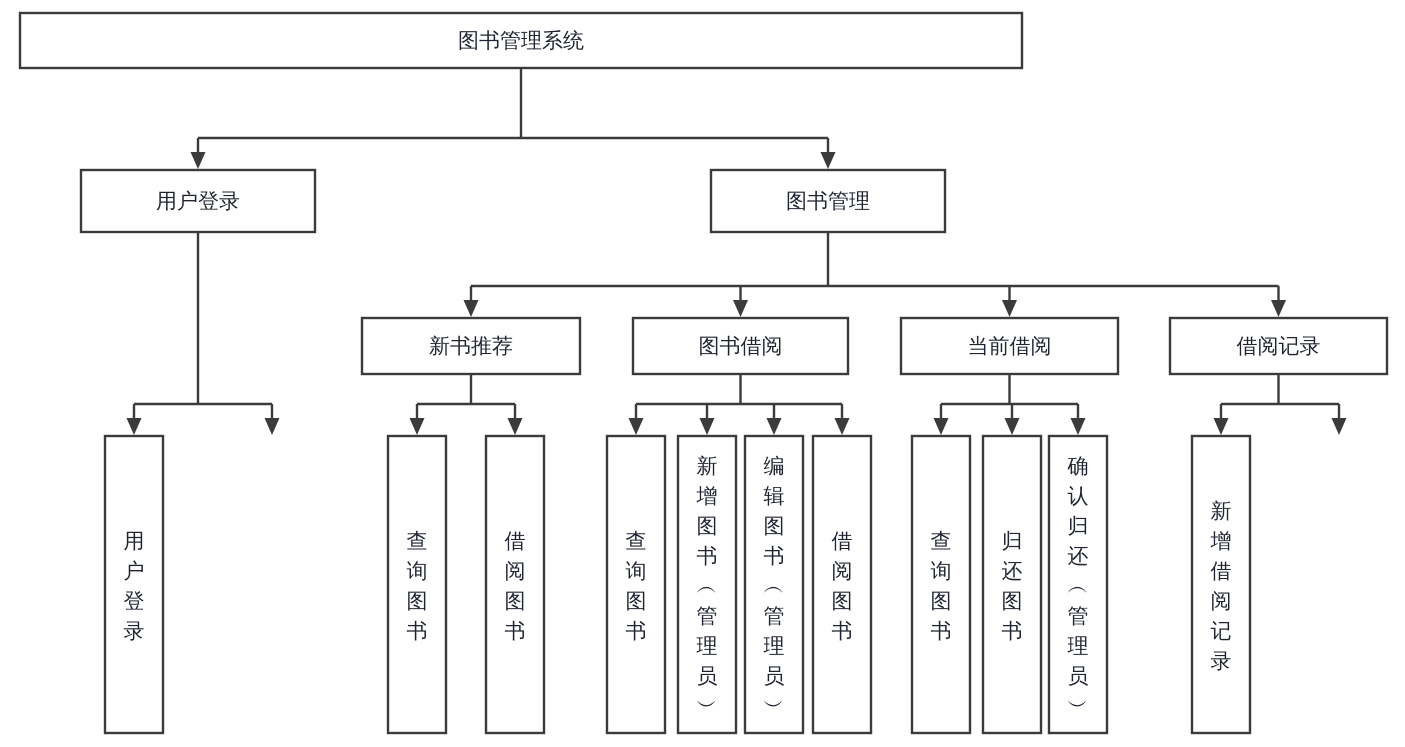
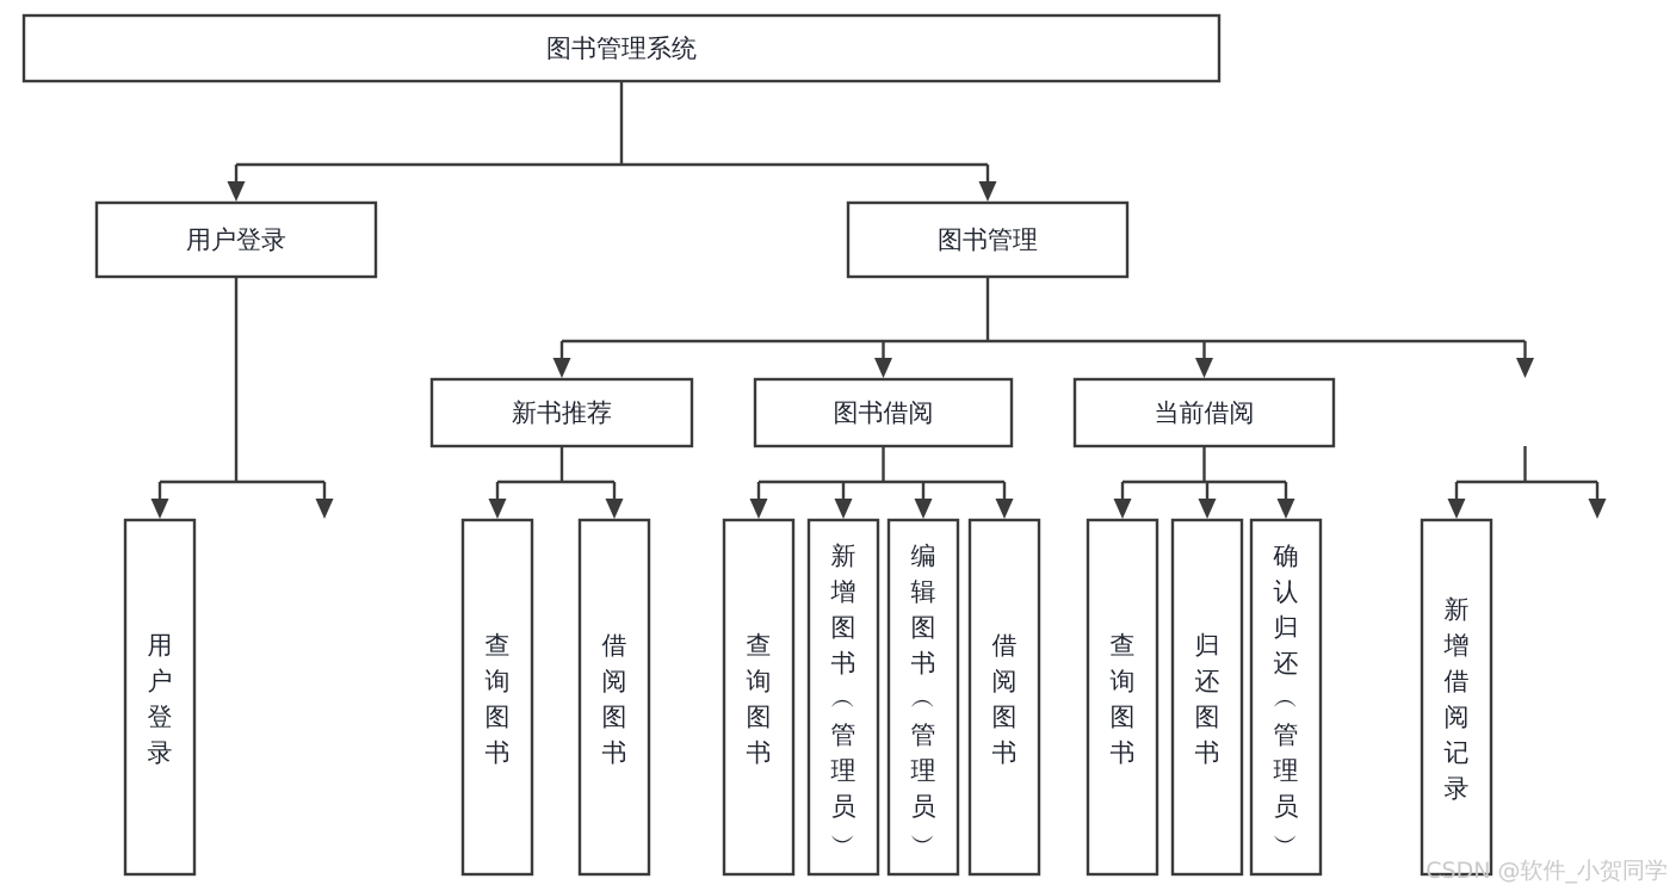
  图书管理系统
  用户登录
  图书管理
  新书推荐
  图书借阅
  当前借阅
- 借阅记录
  用户登录
  查询图书
  借阅图书
  查询图书
  新增图书 ︵ 管理员 ︶
  编辑图书 ︵ 管理员 ︶
  借阅图书
  查询图书
  归还图书
  确认归还 ︵ 管理员 ︶
  新增借阅记录
+ CSDN @软件_小贺同学
